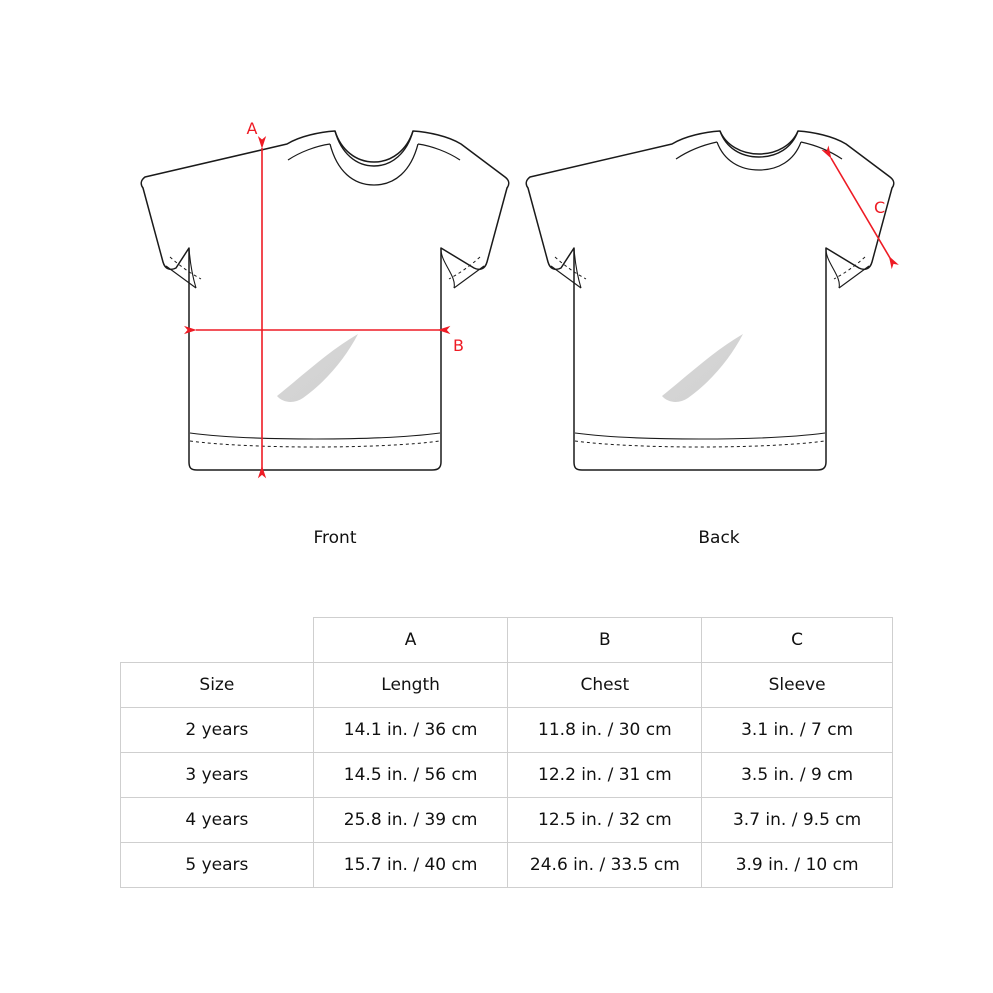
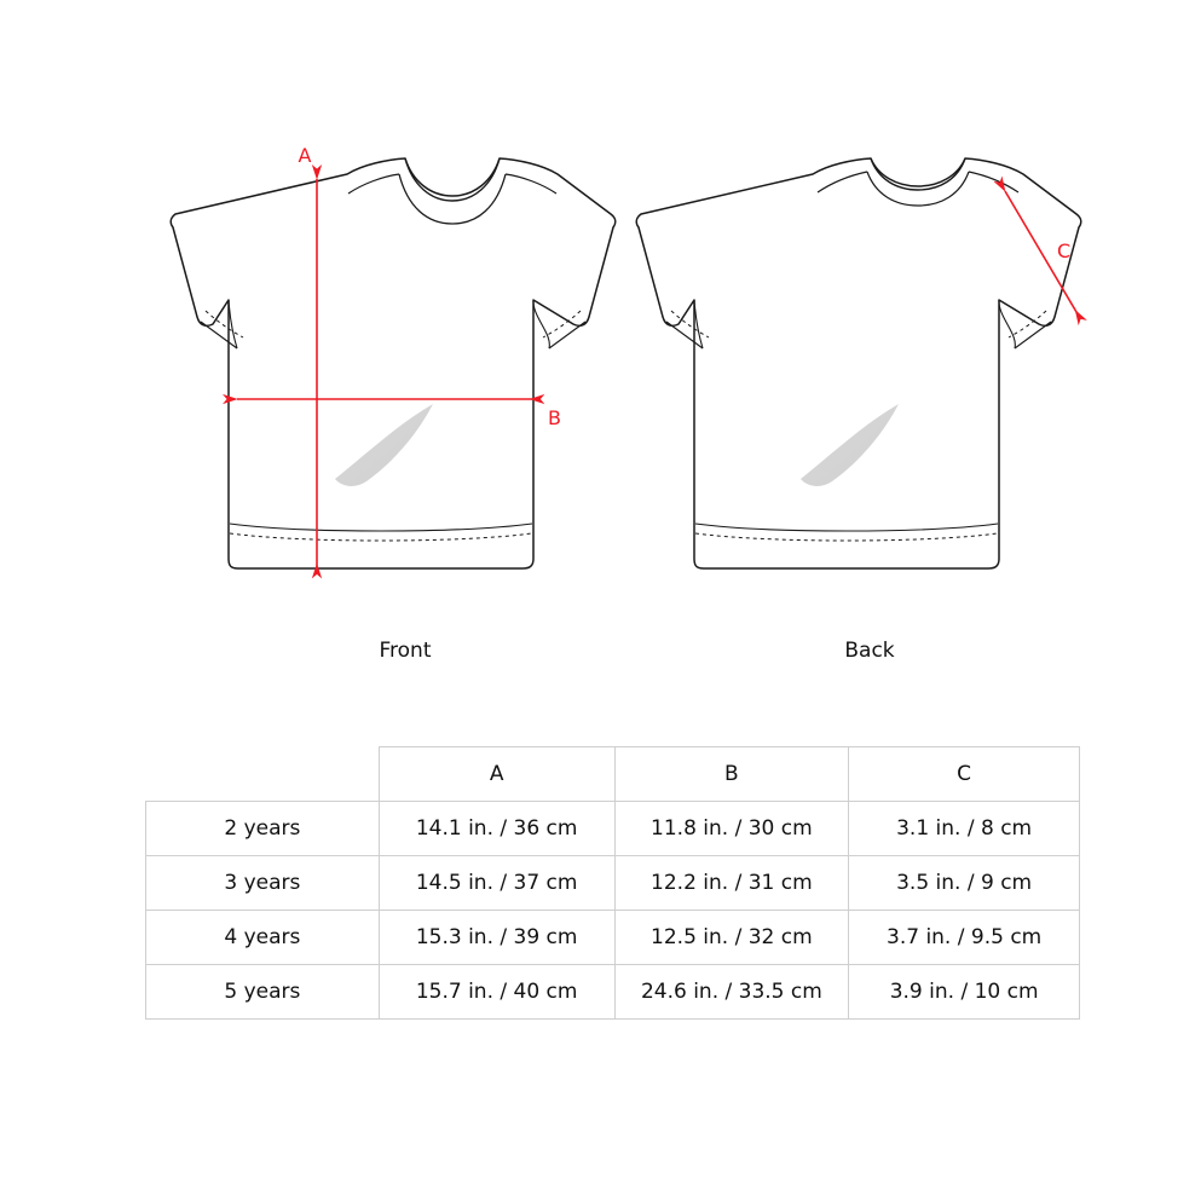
  A
  B
  C
  Front
  Back
  	A	B	C
- Size	Length	Chest	Sleeve
- 2 years	14.1 in. / 36 cm	11.8 in. / 30 cm	3.1 in. / 7 cm
+ 2 years	14.1 in. / 36 cm	11.8 in. / 30 cm	3.1 in. / 8 cm
- 3 years	14.5 in. / 56 cm	12.2 in. / 31 cm	3.5 in. / 9 cm
+ 3 years	14.5 in. / 37 cm	12.2 in. / 31 cm	3.5 in. / 9 cm
- 4 years	25.8 in. / 39 cm	12.5 in. / 32 cm	3.7 in. / 9.5 cm
+ 4 years	15.3 in. / 39 cm	12.5 in. / 32 cm	3.7 in. / 9.5 cm
  5 years	15.7 in. / 40 cm	24.6 in. / 33.5 cm	3.9 in. / 10 cm
